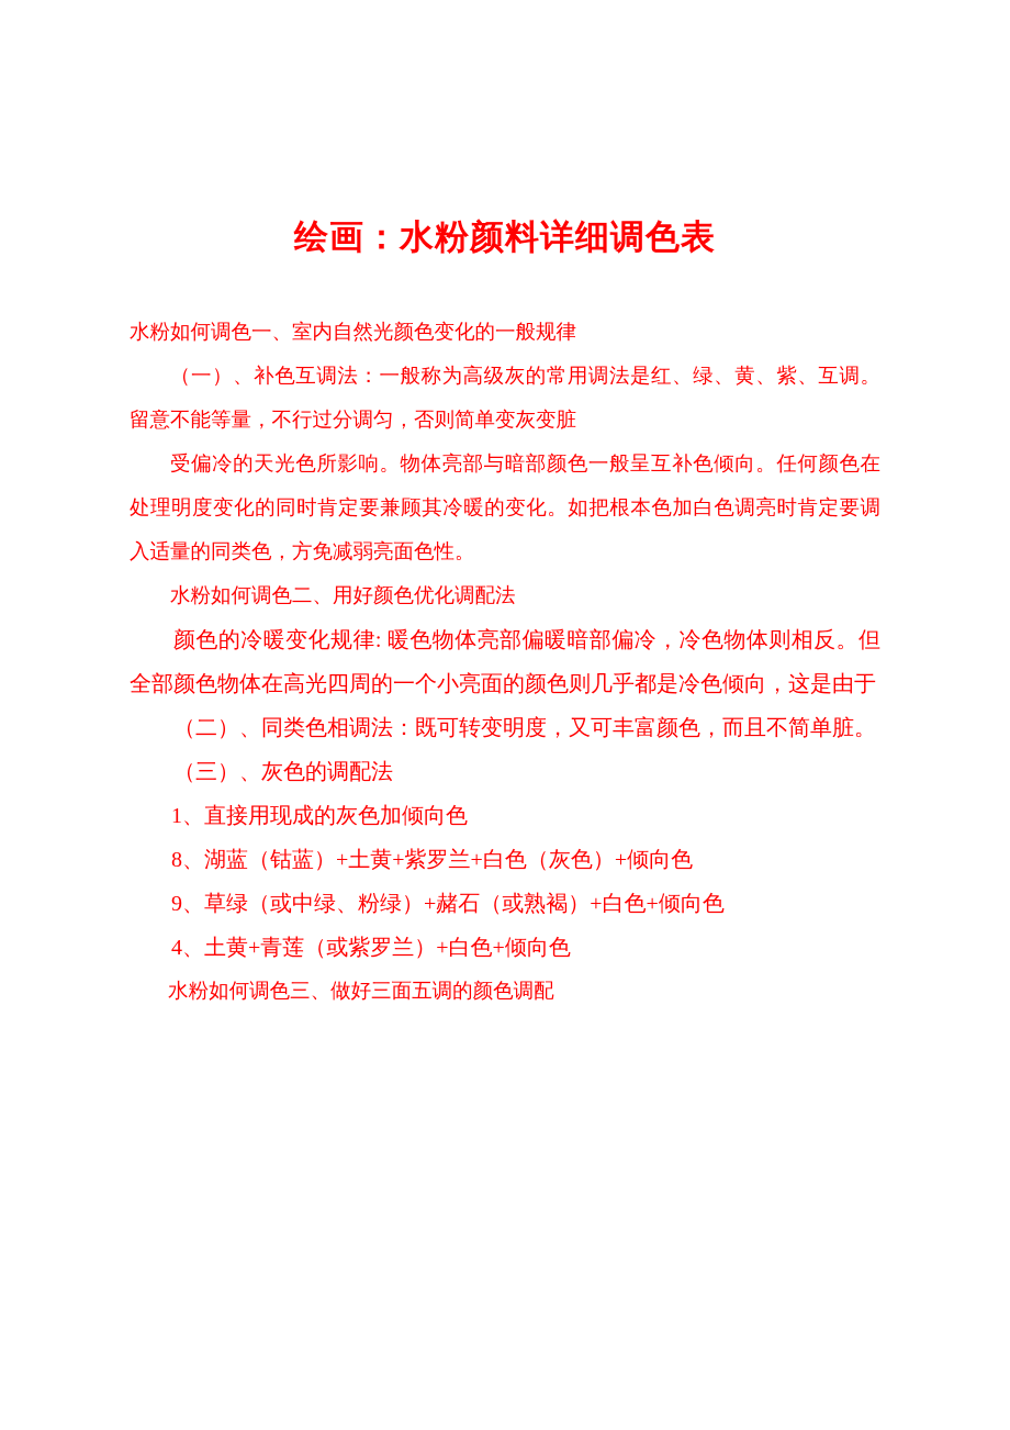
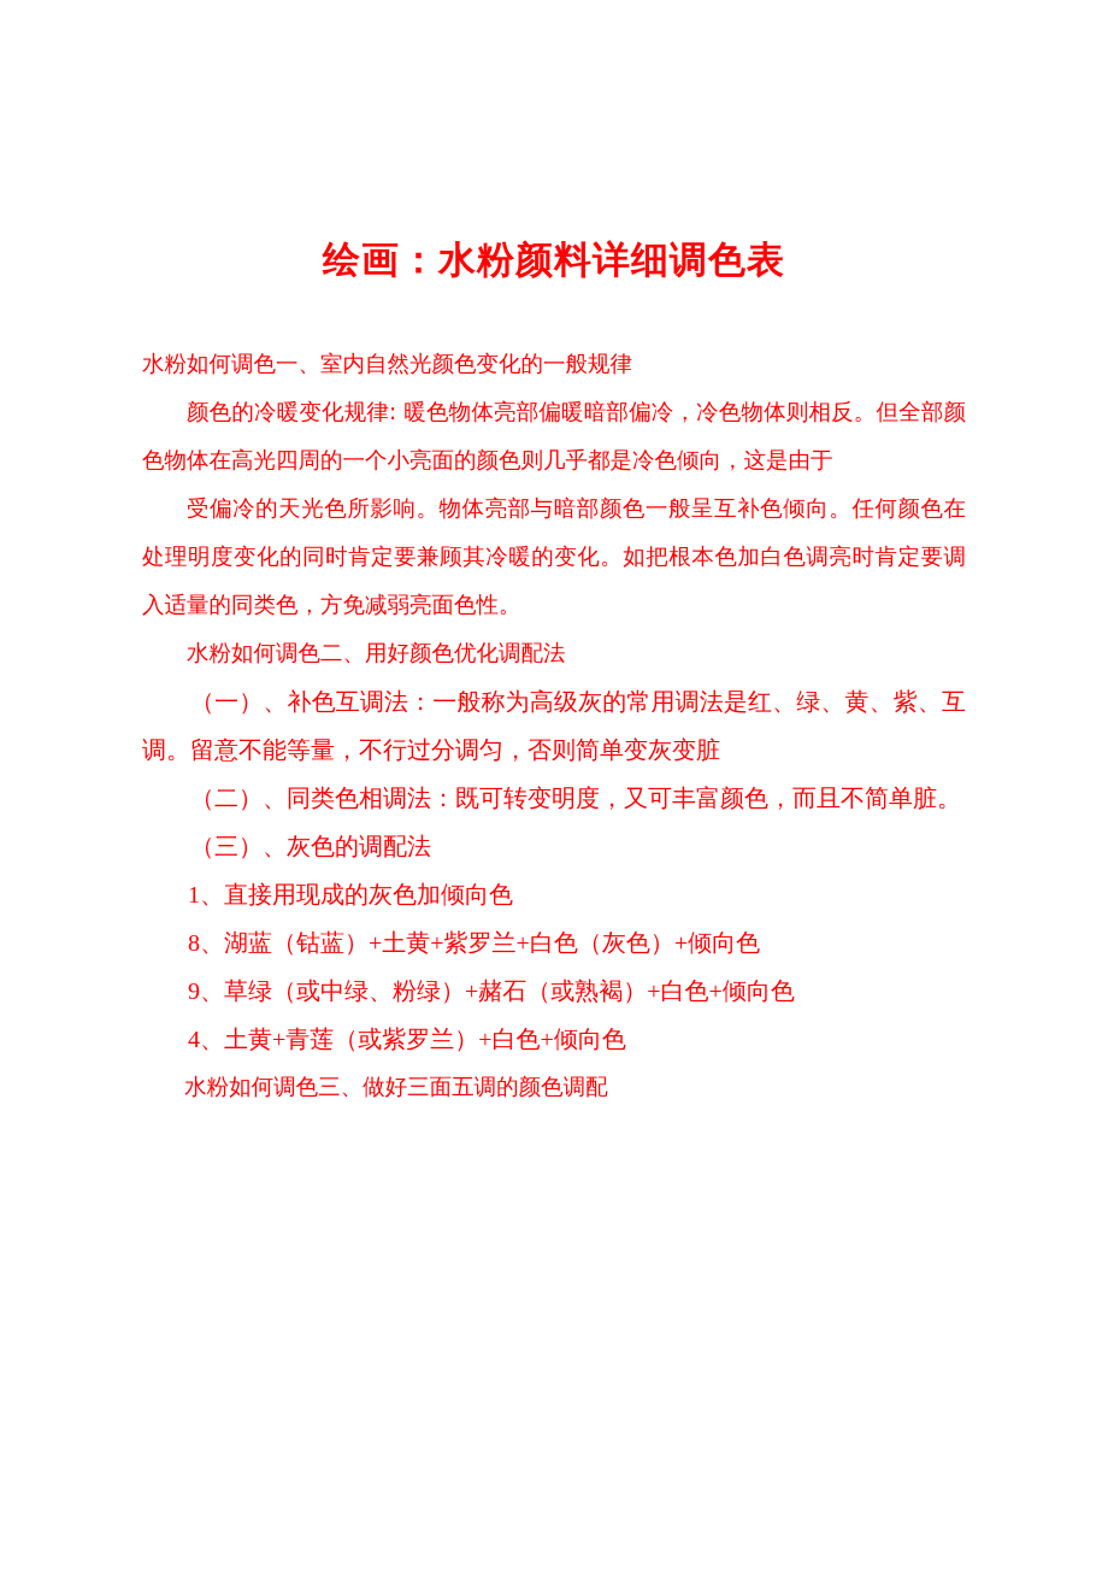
  绘画：水粉颜料详细调色表
  水粉如何调色一、室内自然光颜色变化的一般规律
- （一）、补色互调法：一般称为高级灰的常用调法是红、绿、黄、紫、互调。留意不能等量，不行过分调匀，否则简单变灰变脏
+ 颜色的冷暖变化规律: 暖色物体亮部偏暖暗部偏冷，冷色物体则相反。但全部颜色物体在高光四周的一个小亮面的颜色则几乎都是冷色倾向，这是由于
  受偏冷的天光色所影响。物体亮部与暗部颜色一般呈互补色倾向。任何颜色在处理明度变化的同时肯定要兼顾其冷暖的变化。如把根本色加白色调亮时肯定要调入适量的同类色，方免减弱亮面色性。
  水粉如何调色二、用好颜色优化调配法
- 颜色的冷暖变化规律: 暖色物体亮部偏暖暗部偏冷，冷色物体则相反。但全部颜色物体在高光四周的一个小亮面的颜色则几乎都是冷色倾向，这是由于
+ （一）、补色互调法：一般称为高级灰的常用调法是红、绿、黄、紫、互调。留意不能等量，不行过分调匀，否则简单变灰变脏
  （二）、同类色相调法：既可转变明度，又可丰富颜色，而且不简单脏。
  （三）、灰色的调配法
  1、直接用现成的灰色加倾向色
  8、湖蓝（钴蓝）+土黄+紫罗兰+白色（灰色）+倾向色
  9、草绿（或中绿、粉绿）+赭石（或熟褐）+白色+倾向色
  4、土黄+青莲（或紫罗兰）+白色+倾向色
  水粉如何调色三、做好三面五调的颜色调配
